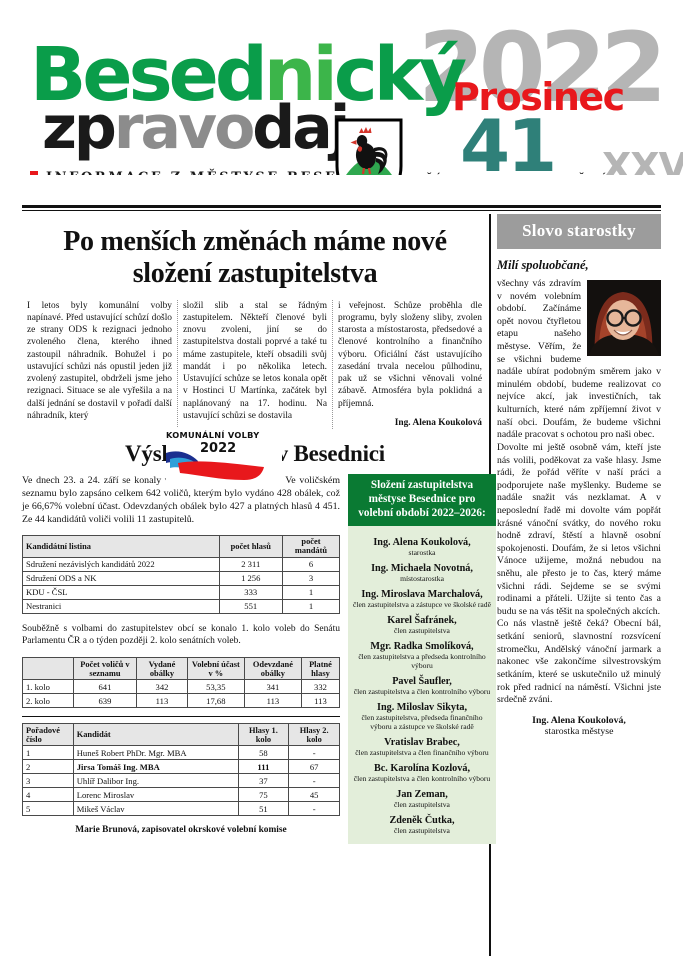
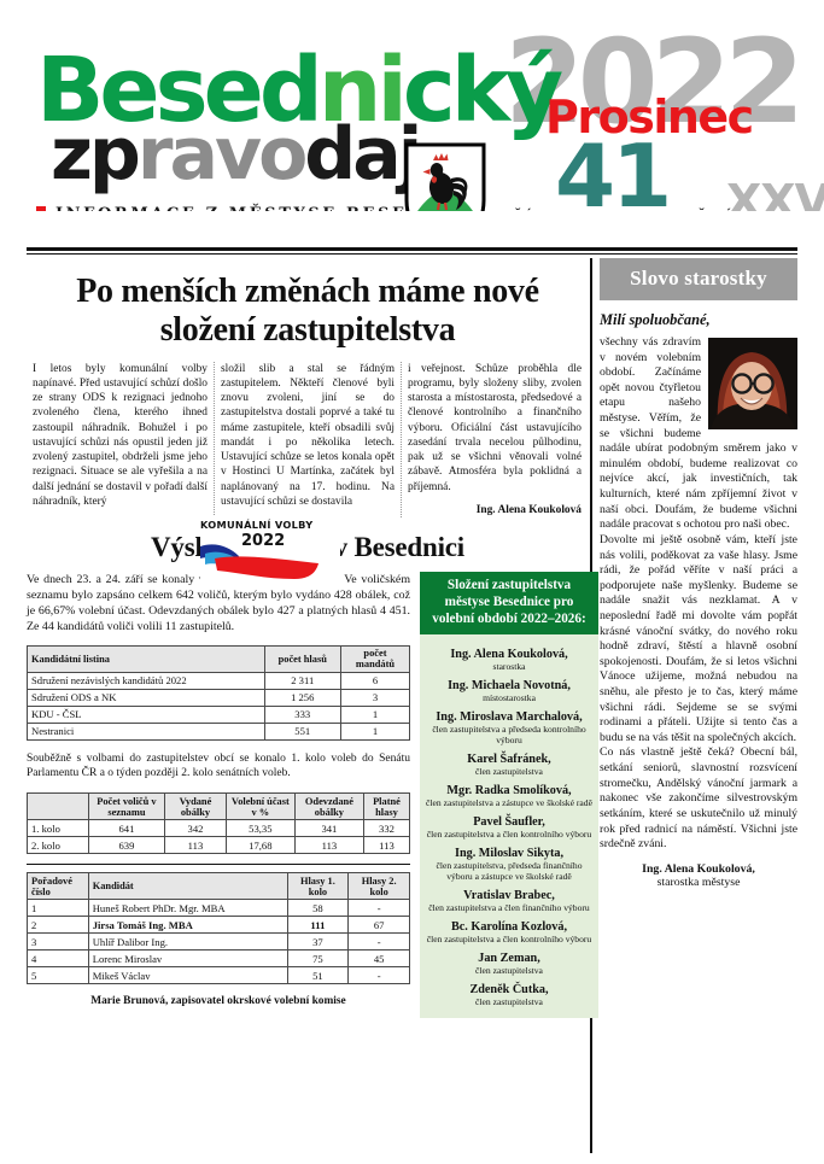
  2022
  Besednický
  zpravoda
  Prosinec
  41
  XXV
  Po menších změnách máme nové složení zastupitelstva
  I letos byly komunální volby napínavé. Před ustavující schůzí došlo ze strany ODS k rezignaci jednoho zvoleného člena, kterého ihned zastoupil náhradník. Bohužel i po ustavující schůzi nás opustil jeden již zvolený zastupitel, obdrželi jsme jeho rezignaci. Situace se ale vyřešila a na další jednání se dostavil v pořadí další náhradník, který
  složil slib a stal se řádným zastupitelem. Někteří členové byli znovu zvoleni, jiní se do zastupitelstva dostali poprvé a také tu máme zastupitele, kteří obsadili svůj mandát i po několika letech. Ustavující schůze se letos konala opět v Hostinci U Martínka, začátek byl naplánovaný na 17. hodinu. Na ustavující schůzi se dostavila
  i veřejnost. Schůze proběhla dle programu, byly složeny sliby, zvolen starosta a místostarosta, předsedové a členové kontrolního a finančního výboru. Oficiální část ustavujícího zasedání trvala necelou půlhodinu, pak už se všichni věnovali volné zábavě. Atmosféra byla poklidná a příjemná.
  Ing. Alena Koukolová
  KOMUNÁLNÍ VOLBY
  2022
  Ve dnech 23. a 24. září se konaly Ve voličském seznamu bylo zapsáno celkem 642 voličů, kterým bylo vydáno 428 obálek, což je 66,67% volební účast. Odevzdaných obálek bylo 427 a platných hlasů 4 451. Ze 44 kandidátů voliči volili 11 zastupitelů.
  Kandidátní listina	počet hlasů	počet mandátů
  Sdružení nezávislých kandidátů 2022	2 311	6
  Sdružení ODS a NK	1 256	3
  KDU - ČSL	333	1
  Nestranici	551	1
  Souběžně s volbami do zastupitelstev obcí se konalo 1. kolo voleb do Senátu Parlamentu ČR a o týden později 2. kolo senátních voleb.
  	Počet voličů v seznamu	Vydané obálky	Volební účast v %	Odevzdané obálky	Platné hlasy
  1. kolo	641	342	53,35	341	332
  2. kolo	639	113	17,68	113	113
  Pořadové číslo	Kandidát	Hlasy 1. kolo	Hlasy 2. kolo
  1	Huneš Robert PhDr. Mgr. MBA	58	-
  2	Jirsa Tomáš Ing. MBA	111	67
  3	Uhlíř Dalibor Ing.	37	-
  4	Lorenc Miroslav	75	45
  5	Mikeš Václav	51	-
  Marie Brunová, zapisovatel okrskové volební komise
  Složení zastupitelstva městyse Besednice pro volební období 2022–2026:
  Ing. Alena Koukolová,
  starostka
  Ing. Michaela Novotná,
  místostarostka
  Ing. Miroslava Marchalová,
- člen zastupitelstva a zástupce ve školské radě
+ člen zastupitelstva a předseda kontrolního výboru
  Karel Šafránek,
  člen zastupitelstva
  Mgr. Radka Smolíková,
- člen zastupitelstva a předseda kontrolního výboru
+ člen zastupitelstva a zástupce ve školské radě
  Pavel Šaufler,
  člen zastupitelstva a člen kontrolního výboru
  Ing. Miloslav Sikyta,
  člen zastupitelstva, předseda finančního výboru a zástupce ve školské radě
  Vratislav Brabec,
  člen zastupitelstva a člen finančního výboru
  Bc. Karolína Kozlová,
  člen zastupitelstva a člen kontrolního výboru
  Jan Zeman,
  člen zastupitelstva
  Zdeněk Čutka,
  člen zastupitelstva
  Slovo starostky
  Milí spoluobčané,
  všechny vás zdravím v novém volebním období. Začínáme opět novou čtyřletou etapu našeho městyse. Věřím, že se všichni budeme nadále ubírat podobným směrem jako v minulém období, budeme realizovat co nejvíce akcí, jak investičních, tak kulturních, které nám zpříjemní život v naší obci. Doufám, že budeme všichni nadále pracovat s ochotou pro naši obec.
  Dovolte mi ještě osobně vám, kteří jste nás volili, poděkovat za vaše hlasy. Jsme rádi, že pořád věříte v naší práci a podporujete naše myšlenky. Budeme se nadále snažit vás nezklamat. A v neposlední řadě mi dovolte vám popřát krásné vánoční svátky, do nového roku hodně zdraví, štěstí a hlavně osobní spokojenosti. Doufám, že si letos všichni Vánoce užijeme, možná nebudou na sněhu, ale přesto je to čas, který máme všichni rádi. Sejdeme se se svými rodinami a přáteli. Užijte si tento čas a budu se na vás těšit na společných akcích.
  Co nás vlastně ještě čeká? Obecní bál, setkání seniorů, slavnostní rozsvícení stromečku, Andělský vánoční jarmark a nakonec vše zakončíme silvestrovským setkáním, které se uskutečnilo už minulý rok před radnicí na náměstí. Všichni jste srdečně zváni.
  Ing. Alena Koukolová,
  starostka městyse
